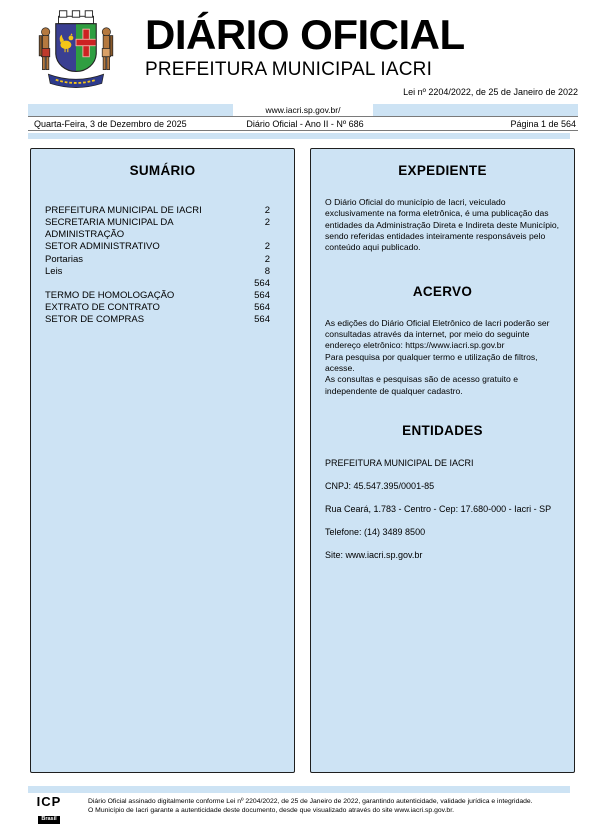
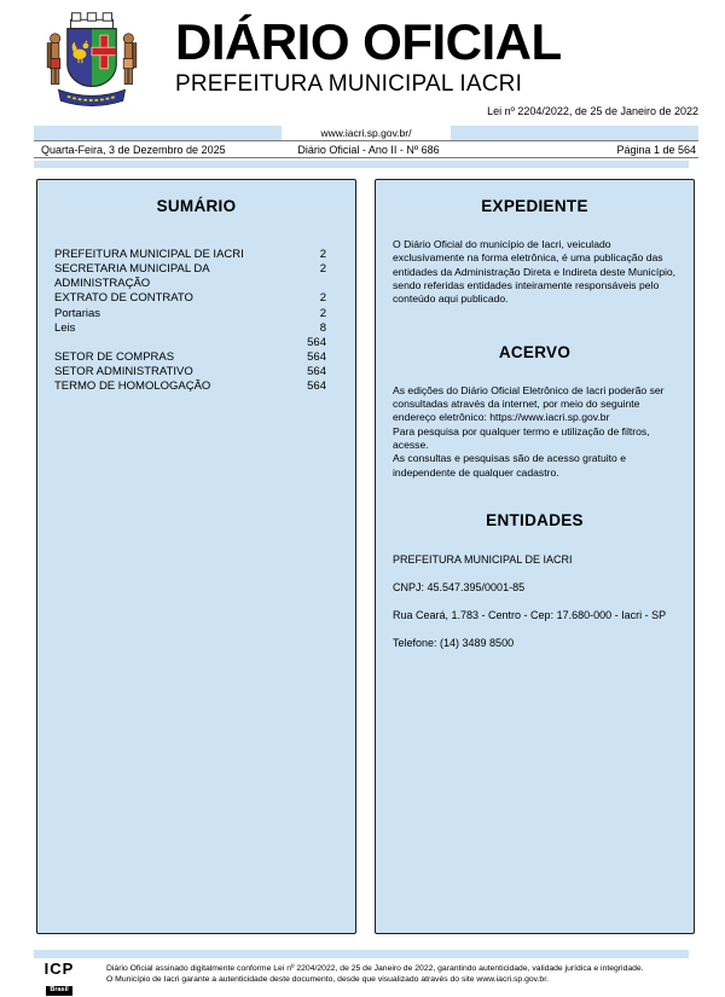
  DIÁRIO OFICIAL
  PREFEITURA MUNICIPAL IACRI
  Lei nº 2204/2022, de 25 de Janeiro de 2022
  www.iacri.sp.gov.br/
  Quarta-Feira, 3 de Dezembro de 2025
  Diário Oficial - Ano II - Nº 686
  Página 1 de 564
  SUMÁRIO
  PREFEITURA MUNICIPAL DE IACRI
  2
  SECRETARIA MUNICIPAL DA ADMINISTRAÇÃO
  2
- SETOR ADMINISTRATIVO
+ EXTRATO DE CONTRATO
  2
  Portarias
  2
  Leis
  8
  564
- TERMO DE HOMOLOGAÇÃO
+ SETOR DE COMPRAS
  564
- EXTRATO DE CONTRATO
+ SETOR ADMINISTRATIVO
  564
- SETOR DE COMPRAS
+ TERMO DE HOMOLOGAÇÃO
  564
  EXPEDIENTE
  O Diário Oficial do município de Iacri, veiculado exclusivamente na forma eletrônica, é uma publicação das entidades da Administração Direta e Indireta deste Município, sendo referidas entidades inteiramente responsáveis pelo conteúdo aqui publicado.
  ACERVO
  As edições do Diário Oficial Eletrônico de Iacri poderão ser consultadas através da internet, por meio do seguinte endereço eletrônico: https://www.iacri.sp.gov.br
  Para pesquisa por qualquer termo e utilização de filtros, acesse.
  As consultas e pesquisas são de acesso gratuito e independente de qualquer cadastro.
  ENTIDADES
  PREFEITURA MUNICIPAL DE IACRI
  CNPJ: 45.547.395/0001-85
  Rua Ceará, 1.783 - Centro - Cep: 17.680-000 - Iacri - SP
  Telefone: (14) 3489 8500
- Site: www.iacri.sp.gov.br
  ICP
